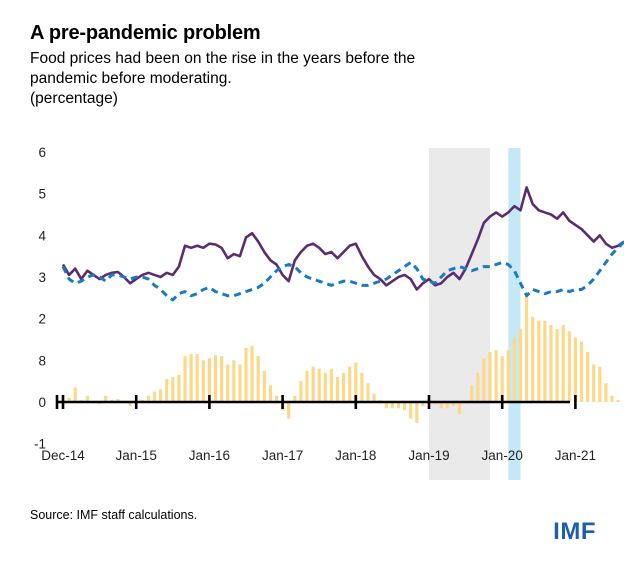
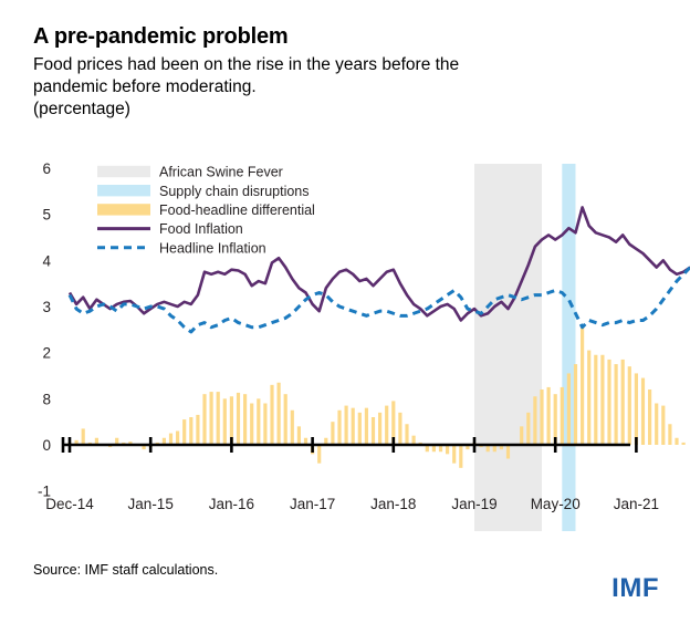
  A pre-pandemic problem
  Food prices had been on the rise in the years before the
  pandemic before moderating.
  (percentage)
  -1
  0
  8
  2
  3
  4
  5
  6
  Dec-14
  Jan-15
  Jan-16
  Jan-17
  Jan-18
  Jan-19
- Jan-20
+ May-20
  Jan-21
+ African Swine Fever
+ Supply chain disruptions
+ Food-headline differential
+ Food Inflation
+ Headline Inflation
  Source: IMF staff calculations.
  IMF
